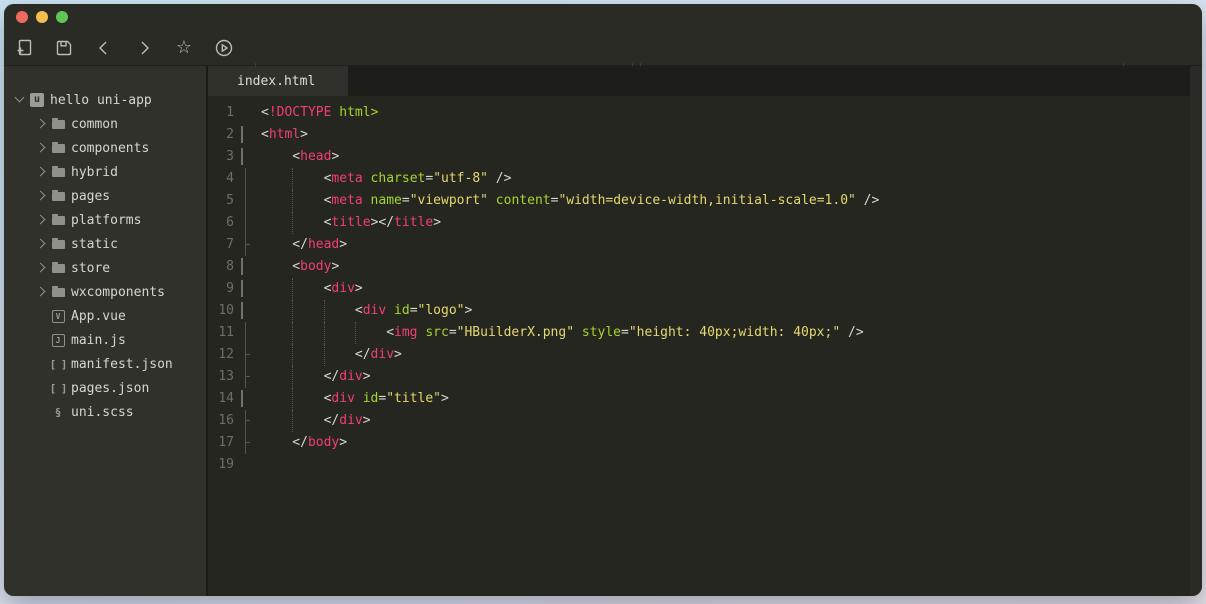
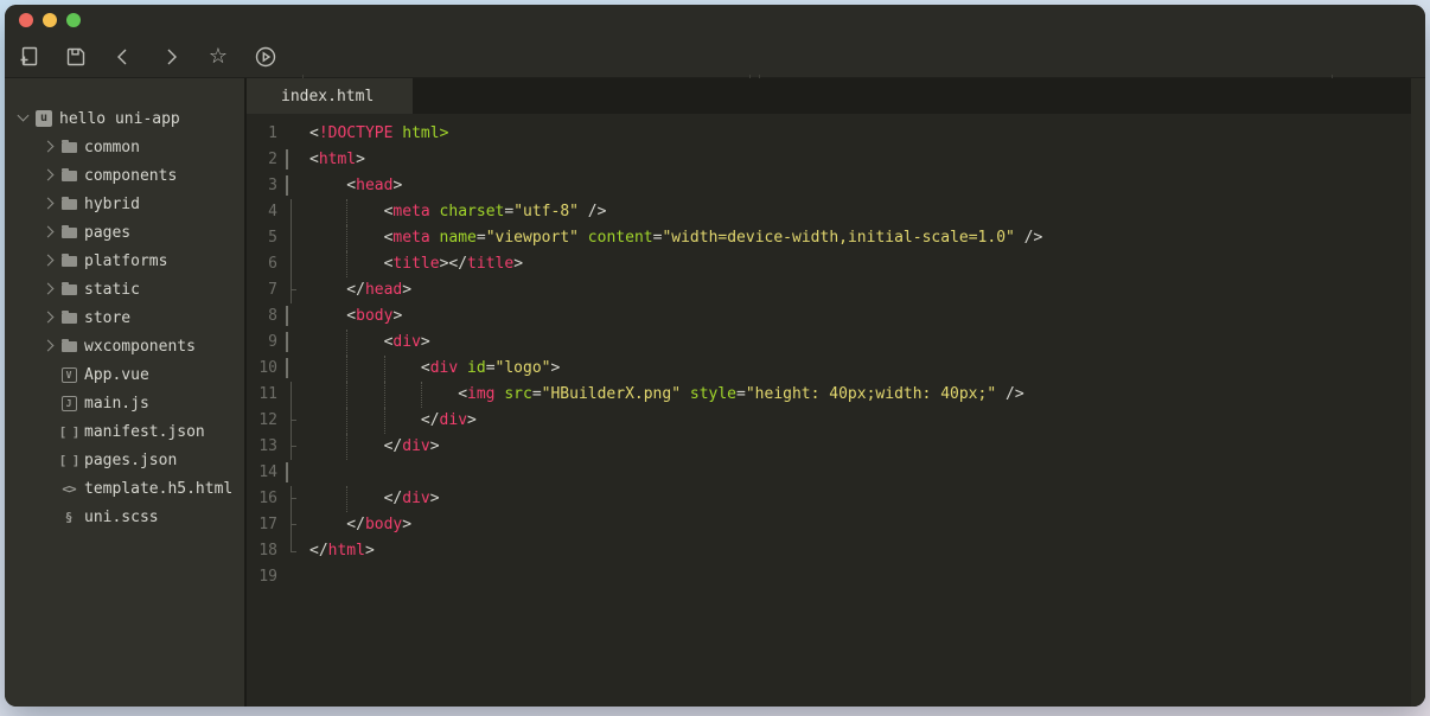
  ☆
  u
  hello uni-app
  common
  components
  hybrid
  pages
  platforms
  static
  store
  wxcomponents
  V
  App.vue
  J
  main.js
  [ ]
  manifest.json
  [ ]
  pages.json
+ <>
+ template.h5.html
  §
  uni.scss
  index.html
  1
  <!DOCTYPE html>
  2
  <html>
  3
  <head>
  4
  <meta charset="utf-8" />
  5
  <meta name="viewport" content="width=device-width,initial-scale=1.0" />
  6
  <title></title>
  7
  </head>
  8
  <body>
  9
  <div>
  10
  <div id="logo">
  11
  <img src="HBuilderX.png" style="height: 40px;width: 40px;" />
  12
  </div>
  13
  </div>
  14
- <div id="title">
  16
  </div>
  17
  </body>
+ 18
+ </html>
  19
